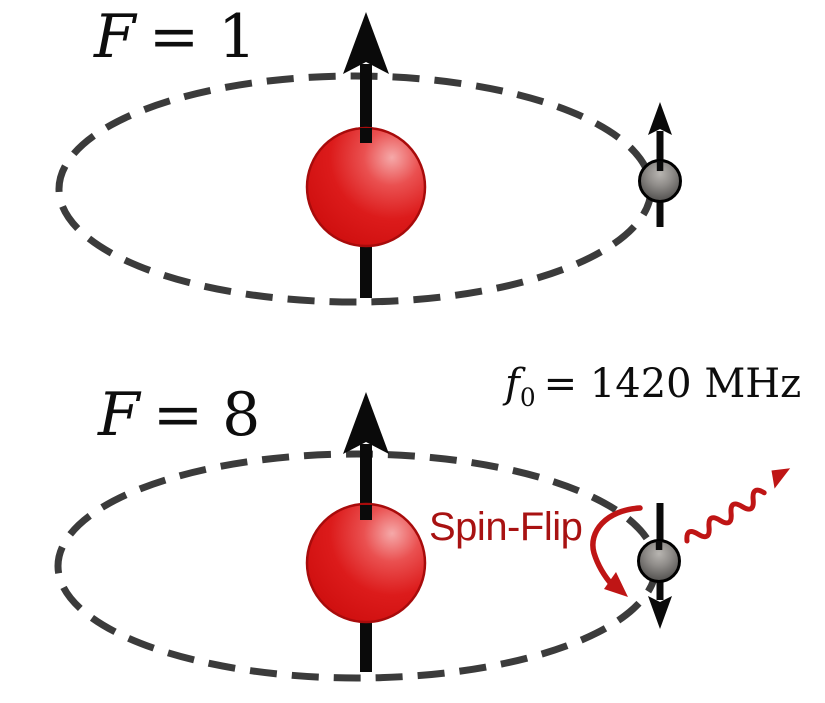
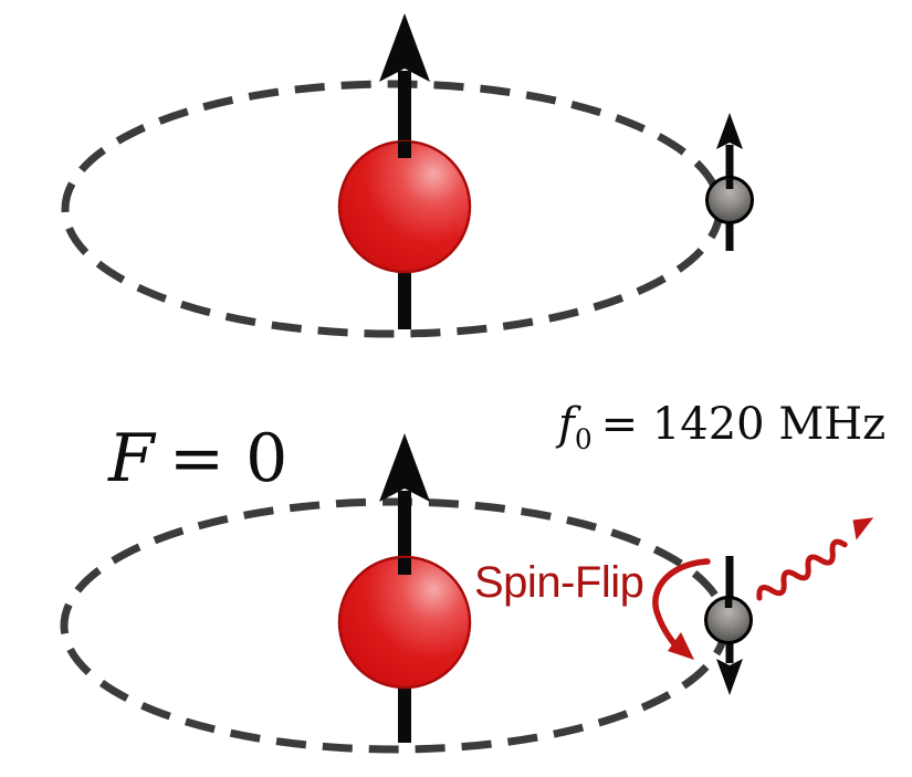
- F = 1
- F = 8
+ F = 0
  f0 = 1420 MHz
  Spin-Flip
